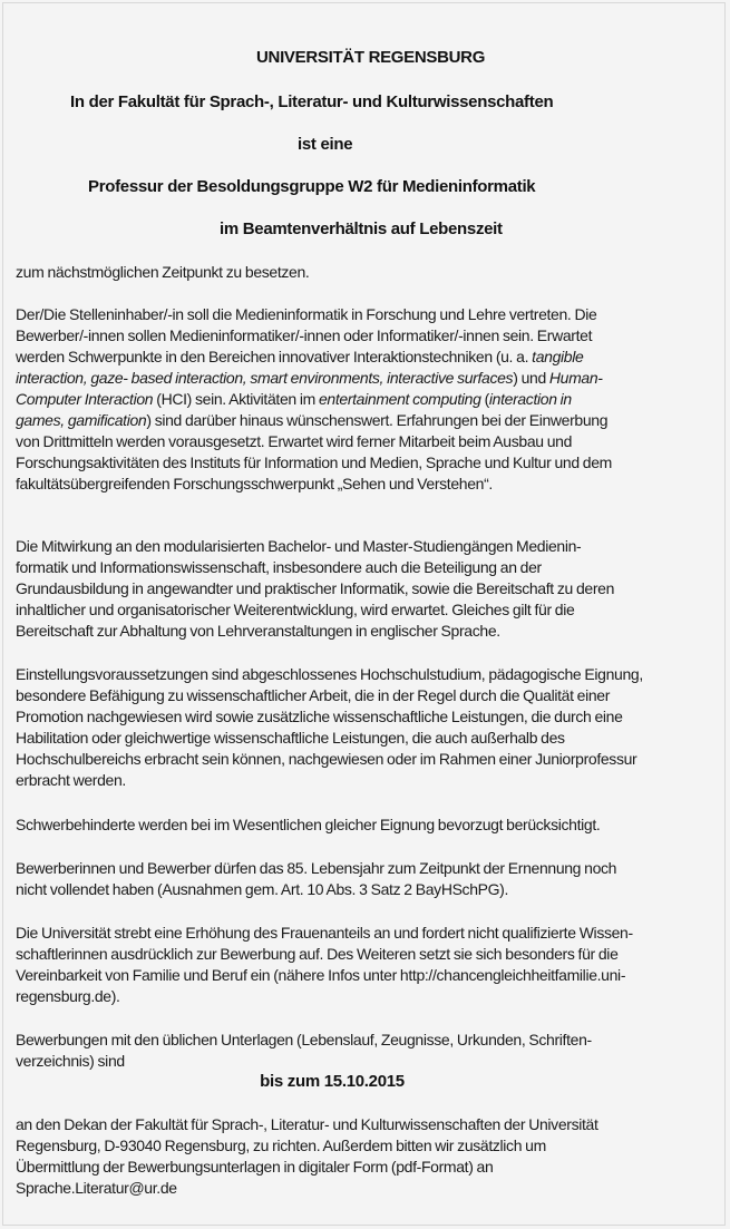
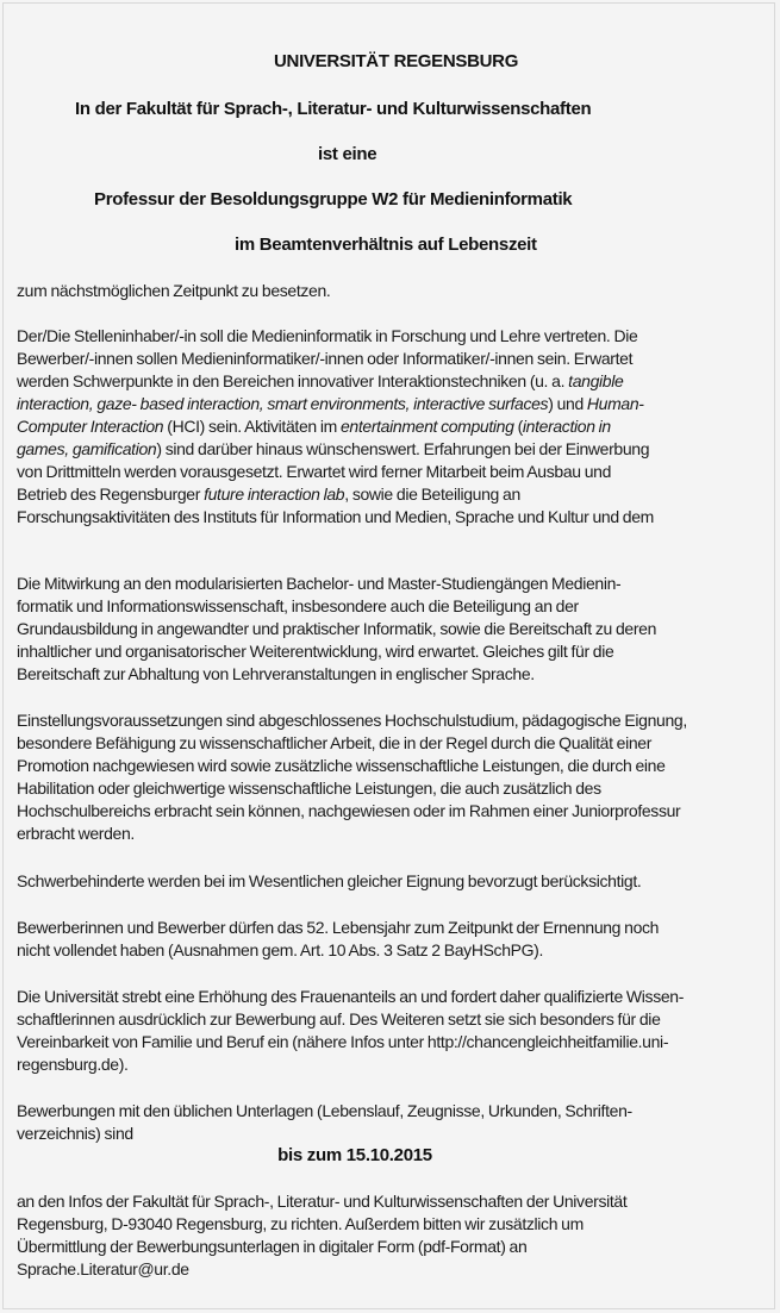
  UNIVERSITÄT REGENSBURG
  In der Fakultät für Sprach-, Literatur- und Kulturwissenschaften
  ist eine
  Professur der Besoldungsgruppe W2 für Medieninformatik
  im Beamtenverhältnis auf Lebenszeit
  zum nächstmöglichen Zeitpunkt zu besetzen.
  Der/Die Stelleninhaber/-in soll die Medieninformatik in Forschung und Lehre vertreten. Die
  Bewerber/-innen sollen Medieninformatiker/-innen oder Informatiker/-innen sein. Erwartet
  werden Schwerpunkte in den Bereichen innovativer Interaktionstechniken (u. a. tangible
  interaction, gaze- based interaction, smart environments, interactive surfaces) und Human-
  Computer Interaction (HCI) sein. Aktivitäten im entertainment computing (interaction in
  games, gamification) sind darüber hinaus wünschenswert. Erfahrungen bei der Einwerbung
  von Drittmitteln werden vorausgesetzt. Erwartet wird ferner Mitarbeit beim Ausbau und
+ Betrieb des Regensburger future interaction lab, sowie die Beteiligung an
  Forschungsaktivitäten des Instituts für Information und Medien, Sprache und Kultur und dem
- fakultätsübergreifenden Forschungsschwerpunkt „Sehen und Verstehen“.
  Die Mitwirkung an den modularisierten Bachelor- und Master-Studiengängen Medienin-
  formatik und Informationswissenschaft, insbesondere auch die Beteiligung an der
  Grundausbildung in angewandter und praktischer Informatik, sowie die Bereitschaft zu deren
  inhaltlicher und organisatorischer Weiterentwicklung, wird erwartet. Gleiches gilt für die
  Bereitschaft zur Abhaltung von Lehrveranstaltungen in englischer Sprache.
  Einstellungsvoraussetzungen sind abgeschlossenes Hochschulstudium, pädagogische Eignung,
  besondere Befähigung zu wissenschaftlicher Arbeit, die in der Regel durch die Qualität einer
  Promotion nachgewiesen wird sowie zusätzliche wissenschaftliche Leistungen, die durch eine
- Habilitation oder gleichwertige wissenschaftliche Leistungen, die auch außerhalb des
+ Habilitation oder gleichwertige wissenschaftliche Leistungen, die auch zusätzlich des
  Hochschulbereichs erbracht sein können, nachgewiesen oder im Rahmen einer Juniorprofessur
  erbracht werden.
  Schwerbehinderte werden bei im Wesentlichen gleicher Eignung bevorzugt berücksichtigt.
- Bewerberinnen und Bewerber dürfen das 85. Lebensjahr zum Zeitpunkt der Ernennung noch
+ Bewerberinnen und Bewerber dürfen das 52. Lebensjahr zum Zeitpunkt der Ernennung noch
  nicht vollendet haben (Ausnahmen gem. Art. 10 Abs. 3 Satz 2 BayHSchPG).
- Die Universität strebt eine Erhöhung des Frauenanteils an und fordert nicht qualifizierte Wissen-
+ Die Universität strebt eine Erhöhung des Frauenanteils an und fordert daher qualifizierte Wissen-
  schaftlerinnen ausdrücklich zur Bewerbung auf. Des Weiteren setzt sie sich besonders für die
  Vereinbarkeit von Familie und Beruf ein (nähere Infos unter http://chancengleichheitfamilie.uni-
  regensburg.de).
  Bewerbungen mit den üblichen Unterlagen (Lebenslauf, Zeugnisse, Urkunden, Schriften-
  verzeichnis) sind
  bis zum 15.10.2015
- an den Dekan der Fakultät für Sprach-, Literatur- und Kulturwissenschaften der Universität
+ an den Infos der Fakultät für Sprach-, Literatur- und Kulturwissenschaften der Universität
  Regensburg, D-93040 Regensburg, zu richten. Außerdem bitten wir zusätzlich um
  Übermittlung der Bewerbungsunterlagen in digitaler Form (pdf-Format) an
  Sprache.Literatur@ur.de
